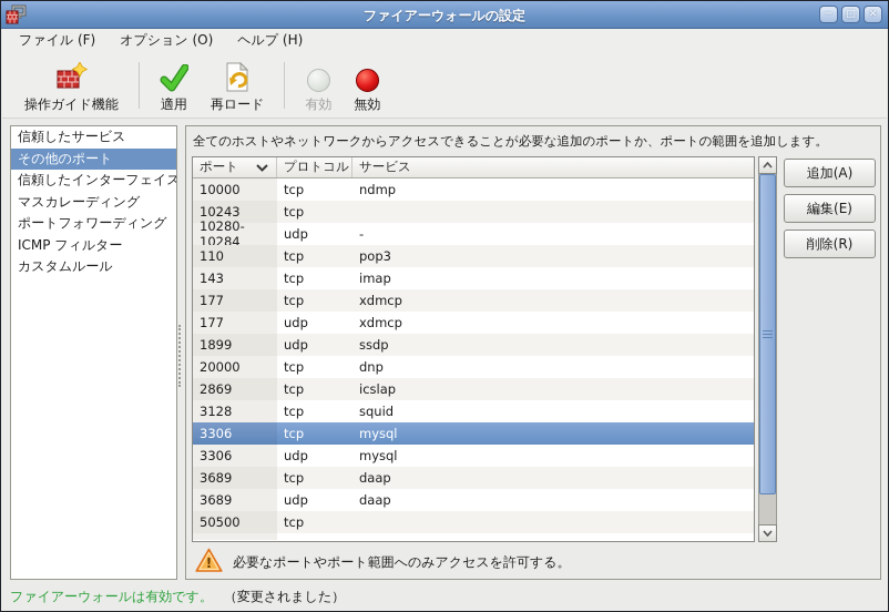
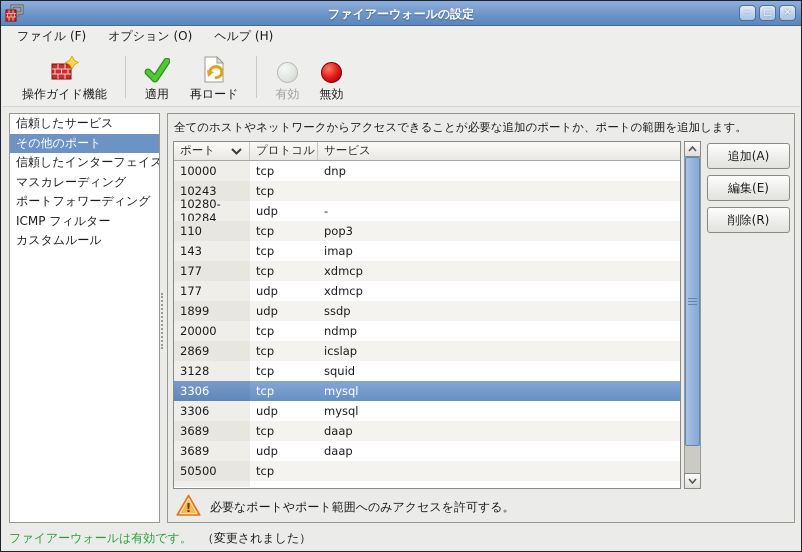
  ファイアーウォールの設定
  ─
  □
  ✕
  ファイル (F)
  オプション (O)
  ヘルプ (H)
  操作ガイド機能
  適用
  再ロード
  有効
  無効
  信頼したサービス
  その他のポート
  信頼したインターフェイス
  マスカレーディング
  ポートフォワーディング
  ICMP フィルター
  カスタムルール
  全てのホストやネットワークからアクセスできることが必要な追加のポートか、ポートの範囲を追加します。
  ポート
  プロトコル
  サービス
  10000
  tcp
- ndmp
+ dnp
  10243
  tcp
  10280-10284
  udp
  -
  110
  tcp
  pop3
  143
  tcp
  imap
  177
  tcp
  xdmcp
  177
  udp
  xdmcp
  1899
  udp
  ssdp
  20000
  tcp
- dnp
+ ndmp
  2869
  tcp
  icslap
  3128
  tcp
  squid
  3306
  tcp
  mysql
  3306
  udp
  mysql
  3689
  tcp
  daap
  3689
  udp
  daap
  50500
  tcp
  追加(A)
  編集(E)
  削除(R)
  !
  必要なポートやポート範囲へのみアクセスを許可する。
  ファイアーウォールは有効です。
  （変更されました）
